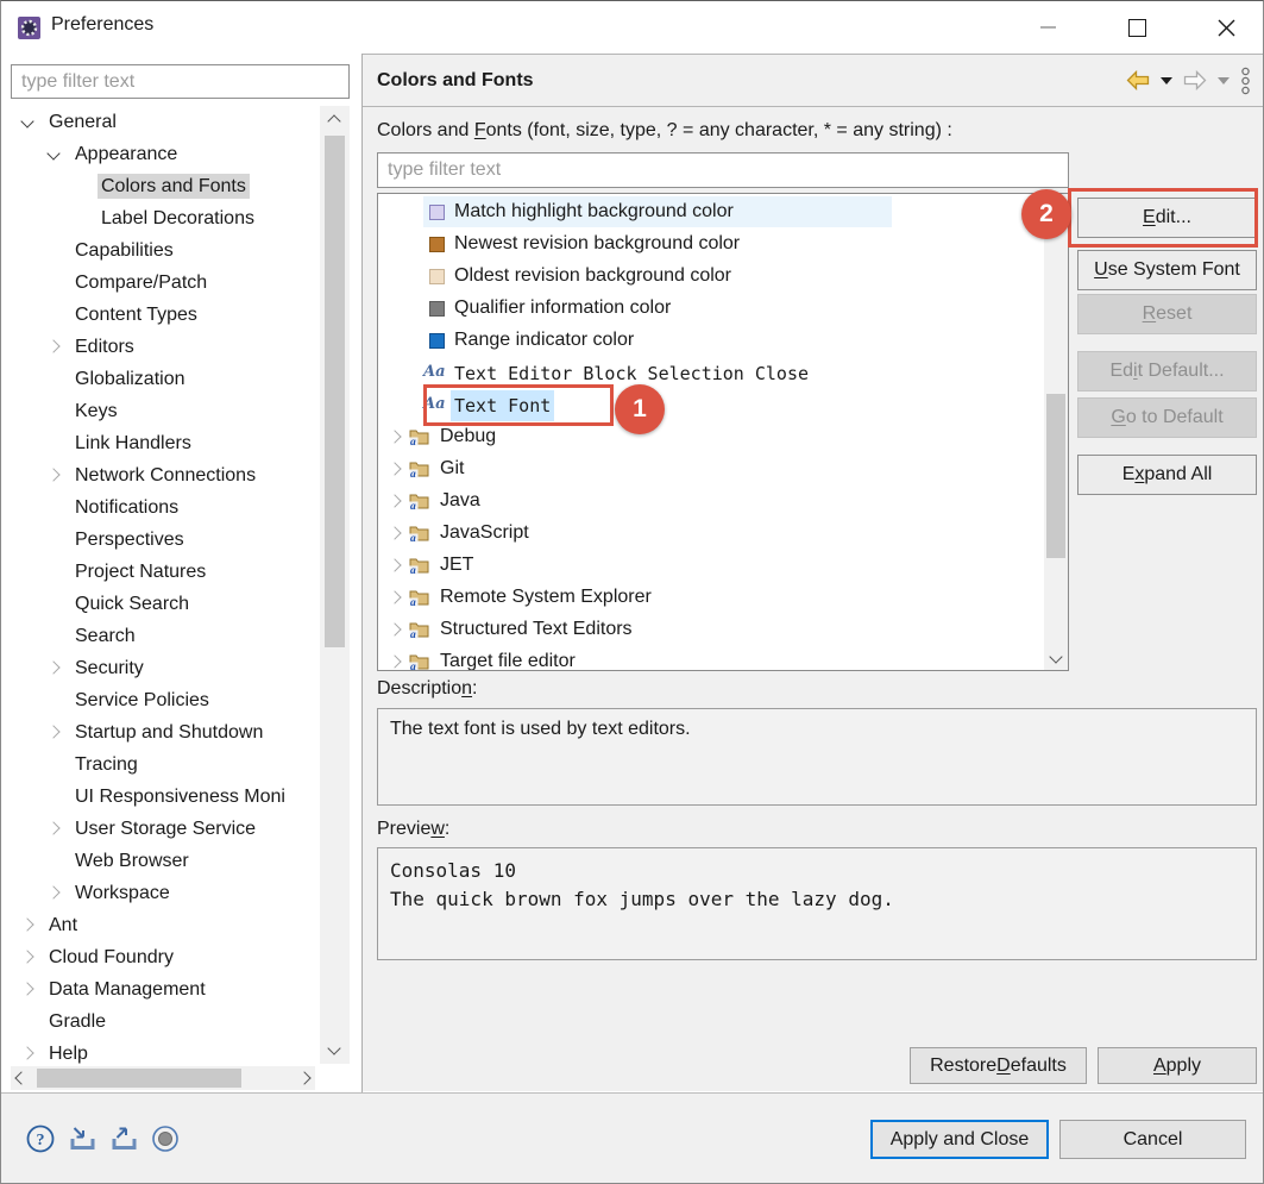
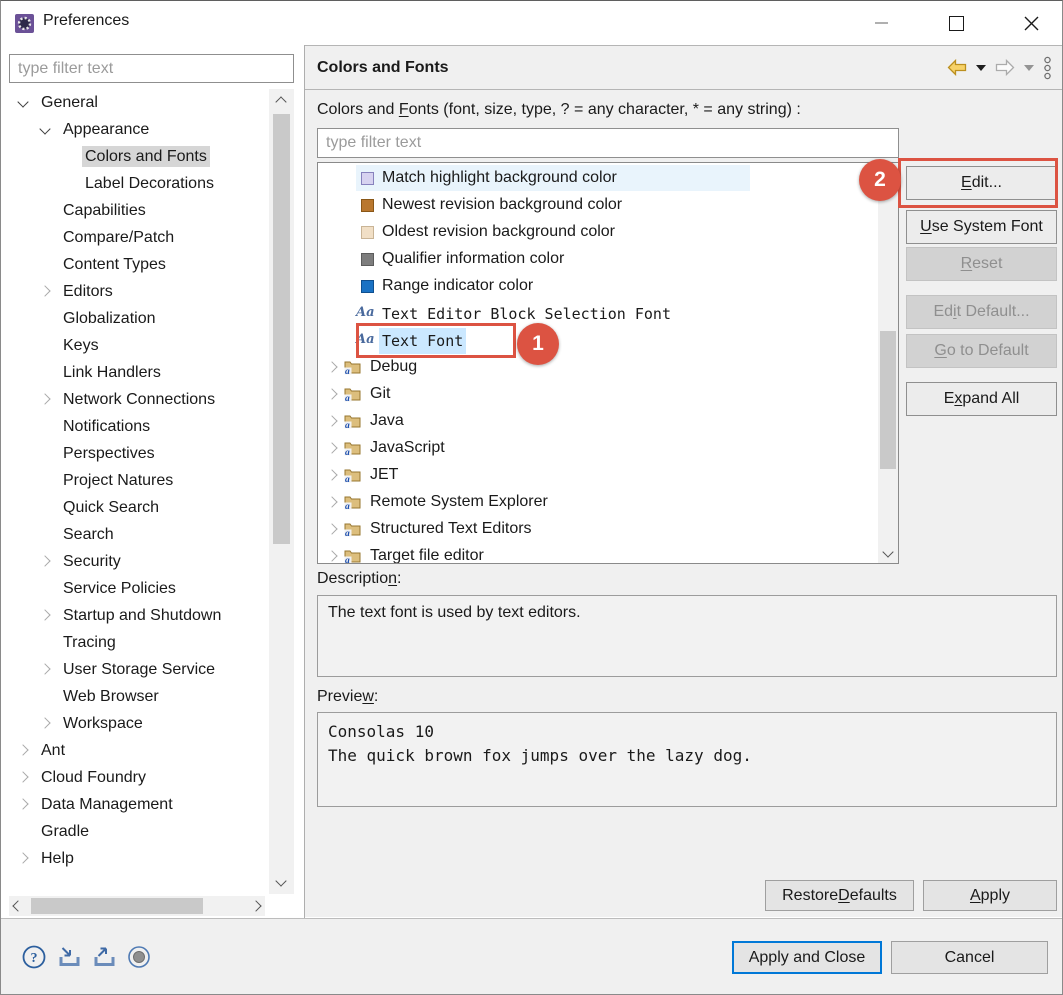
  Preferences
  type filter text
  General
  Appearance
  Colors and Fonts
  Label Decorations
  Capabilities
  Compare/Patch
  Content Types
  Editors
  Globalization
  Keys
  Link Handlers
  Network Connections
  Notifications
  Perspectives
  Project Natures
  Quick Search
  Search
  Security
  Service Policies
  Startup and Shutdown
  Tracing
- UI Responsiveness Moni
  User Storage Service
  Web Browser
  Workspace
  Ant
  Cloud Foundry
  Data Management
  Gradle
  Help
  Colors and Fonts
  Colors and Fonts (font, size, type, ? = any character, * = any string) :
  type filter text
  Match highlight background color
  Newest revision background color
  Oldest revision background color
  Qualifier information color
  Range indicator color
  Aa
- Text Editor Block Selection Close
+ Text Editor Block Selection Font
  Aa
  Text Font
  a
  Debug
  a
  Git
  a
  Java
  a
  JavaScript
  a
  JET
  a
  Remote System Explorer
  a
  Structured Text Editors
  a
  Target file editor
  E
  dit...
  U
  se System Font
  R
  eset
  Ed
  i
  t Default...
  G
  o to Default
  E
  x
  pand All
  Description:
  The text font is used by text editors.
  Preview:
  Consolas 10
  The quick brown fox jumps over the lazy dog.
  Restore
  D
  efaults
  A
  pply
  ?
  Apply and Close
  Cancel
  1
  2
